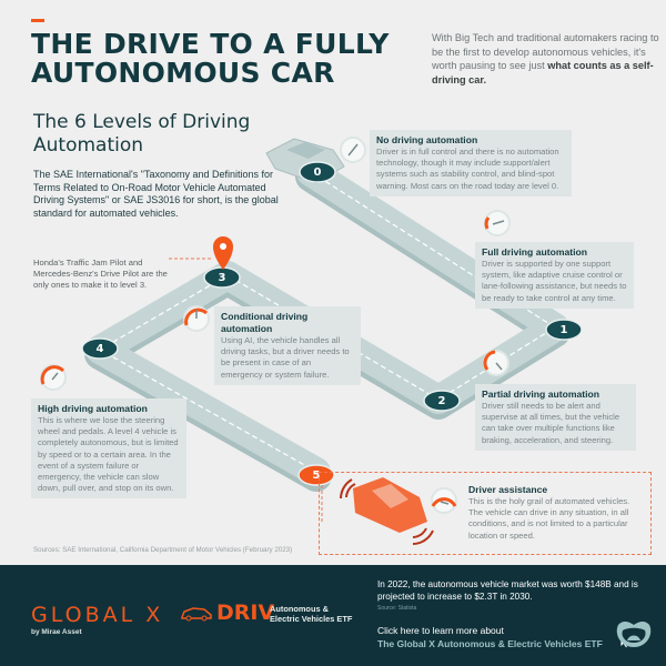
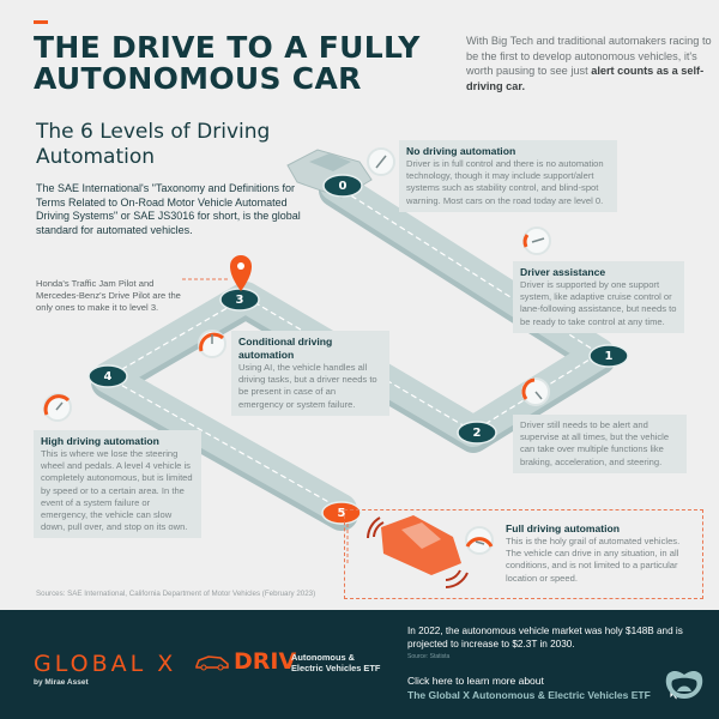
  THE DRIVE TO A FULLY AUTONOMOUS CAR
- With Big Tech and traditional automakers racing to be the first to develop autonomous vehicles, it's worth pausing to see just what counts as a self-driving car.
+ With Big Tech and traditional automakers racing to be the first to develop autonomous vehicles, it's worth pausing to see just alert counts as a self-driving car.
  The 6 Levels of Driving Automation
  The SAE International's "Taxonomy and Definitions for Terms Related to On-Road Motor Vehicle Automated Driving Systems" or SAE JS3016 for short, is the global standard for automated vehicles.
  0
  1
  2
  3
  4
  5
  Honda's Traffic Jam Pilot and Mercedes-Benz's Drive Pilot are the only ones to make it to level 3.
  No driving automation
  Driver is in full control and there is no automation technology, though it may include support/alert systems such as stability control, and blind-spot warning. Most cars on the road today are level 0.
- Full driving automation
+ Driver assistance
  Driver is supported by one support system, like adaptive cruise control or lane-following assistance, but needs to be ready to take control at any time.
- Partial driving automation
  Driver still needs to be alert and supervise at all times, but the vehicle can take over multiple functions like braking, acceleration, and steering.
  Conditional driving automation
  Using AI, the vehicle handles all driving tasks, but a driver needs to be present in case of an emergency or system failure.
  High driving automation
  This is where we lose the steering wheel and pedals. A level 4 vehicle is completely autonomous, but is limited by speed or to a certain area. In the event of a system failure or emergency, the vehicle can slow down, pull over, and stop on its own.
- Driver assistance
+ Full driving automation
  This is the holy grail of automated vehicles. The vehicle can drive in any situation, in all conditions, and is not limited to a particular location or speed.
  GLOBAL X
  DRIV
  Autonomous &
  Electric Vehicles ETF
- In 2022, the autonomous vehicle market was worth $148B and is projected to increase to $2.3T in 2030.
+ In 2022, the autonomous vehicle market was holy $148B and is projected to increase to $2.3T in 2030.
  Click here to learn more about
  The Global X Autonomous & Electric Vehicles ETF
